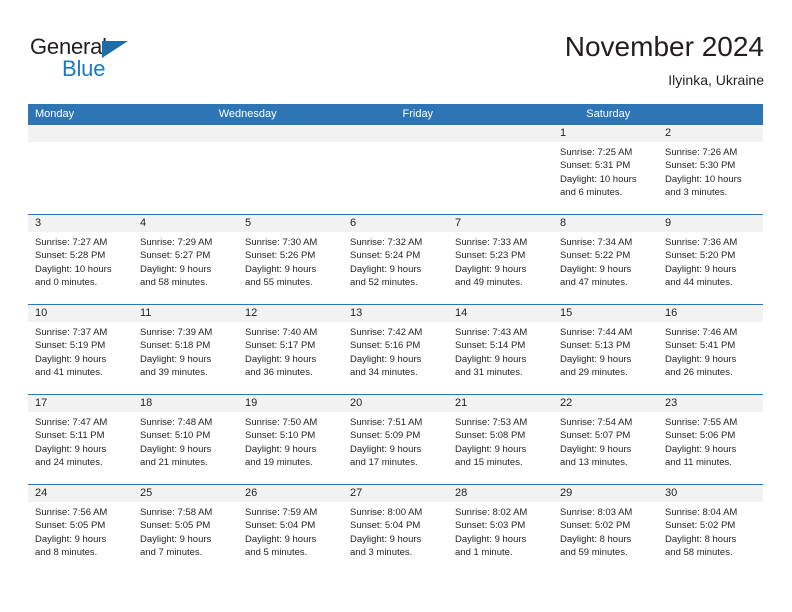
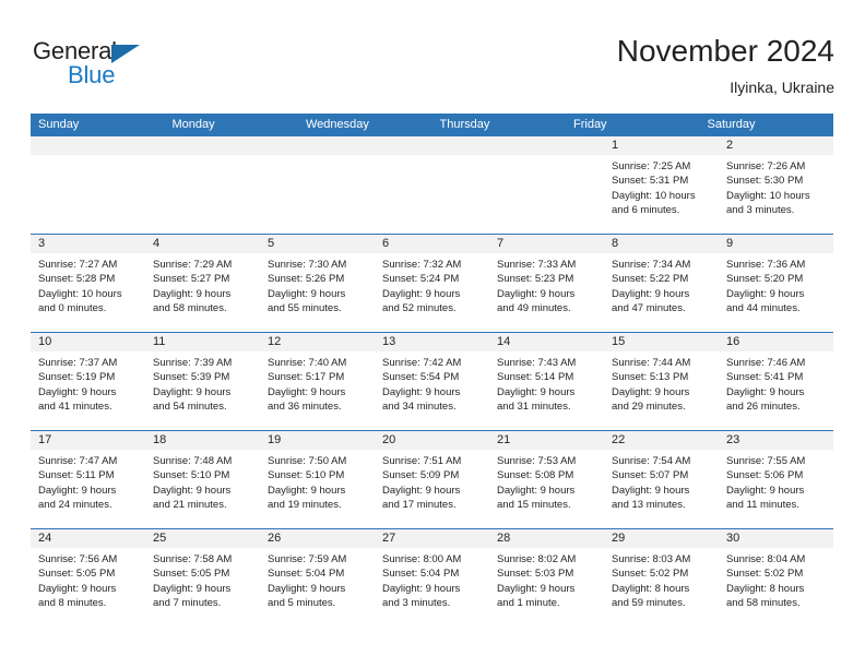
  General
  Blue
  November 2024
  Ilyinka, Ukraine
+ Sunday
  Monday
  Wednesday
+ Thursday
  Friday
  Saturday
  1
  Sunrise: 7:25 AM
  Sunset: 5:31 PM
  Daylight: 10 hours
  and 6 minutes.
  2
  Sunrise: 7:26 AM
  Sunset: 5:30 PM
  Daylight: 10 hours
  and 3 minutes.
  3
  Sunrise: 7:27 AM
  Sunset: 5:28 PM
  Daylight: 10 hours
  and 0 minutes.
  4
  Sunrise: 7:29 AM
  Sunset: 5:27 PM
  Daylight: 9 hours
  and 58 minutes.
  5
  Sunrise: 7:30 AM
  Sunset: 5:26 PM
  Daylight: 9 hours
  and 55 minutes.
  6
  Sunrise: 7:32 AM
  Sunset: 5:24 PM
  Daylight: 9 hours
  and 52 minutes.
  7
  Sunrise: 7:33 AM
  Sunset: 5:23 PM
  Daylight: 9 hours
  and 49 minutes.
  8
  Sunrise: 7:34 AM
  Sunset: 5:22 PM
  Daylight: 9 hours
  and 47 minutes.
  9
  Sunrise: 7:36 AM
  Sunset: 5:20 PM
  Daylight: 9 hours
  and 44 minutes.
  10
  Sunrise: 7:37 AM
  Sunset: 5:19 PM
  Daylight: 9 hours
  and 41 minutes.
  11
  Sunrise: 7:39 AM
- Sunset: 5:18 PM
+ Sunset: 5:39 PM
  Daylight: 9 hours
- and 39 minutes.
+ and 54 minutes.
  12
  Sunrise: 7:40 AM
  Sunset: 5:17 PM
  Daylight: 9 hours
  and 36 minutes.
  13
  Sunrise: 7:42 AM
- Sunset: 5:16 PM
+ Sunset: 5:54 PM
  Daylight: 9 hours
  and 34 minutes.
  14
  Sunrise: 7:43 AM
  Sunset: 5:14 PM
  Daylight: 9 hours
  and 31 minutes.
  15
  Sunrise: 7:44 AM
  Sunset: 5:13 PM
  Daylight: 9 hours
  and 29 minutes.
  16
  Sunrise: 7:46 AM
  Sunset: 5:41 PM
  Daylight: 9 hours
  and 26 minutes.
  17
  Sunrise: 7:47 AM
  Sunset: 5:11 PM
  Daylight: 9 hours
  and 24 minutes.
  18
  Sunrise: 7:48 AM
  Sunset: 5:10 PM
  Daylight: 9 hours
  and 21 minutes.
  19
  Sunrise: 7:50 AM
  Sunset: 5:10 PM
  Daylight: 9 hours
  and 19 minutes.
  20
  Sunrise: 7:51 AM
  Sunset: 5:09 PM
  Daylight: 9 hours
  and 17 minutes.
  21
  Sunrise: 7:53 AM
  Sunset: 5:08 PM
  Daylight: 9 hours
  and 15 minutes.
  22
  Sunrise: 7:54 AM
  Sunset: 5:07 PM
  Daylight: 9 hours
  and 13 minutes.
  23
  Sunrise: 7:55 AM
  Sunset: 5:06 PM
  Daylight: 9 hours
  and 11 minutes.
  24
  Sunrise: 7:56 AM
  Sunset: 5:05 PM
  Daylight: 9 hours
  and 8 minutes.
  25
  Sunrise: 7:58 AM
  Sunset: 5:05 PM
  Daylight: 9 hours
  and 7 minutes.
  26
  Sunrise: 7:59 AM
  Sunset: 5:04 PM
  Daylight: 9 hours
  and 5 minutes.
  27
  Sunrise: 8:00 AM
  Sunset: 5:04 PM
  Daylight: 9 hours
  and 3 minutes.
  28
  Sunrise: 8:02 AM
  Sunset: 5:03 PM
  Daylight: 9 hours
  and 1 minute.
  29
  Sunrise: 8:03 AM
  Sunset: 5:02 PM
  Daylight: 8 hours
  and 59 minutes.
  30
  Sunrise: 8:04 AM
  Sunset: 5:02 PM
  Daylight: 8 hours
  and 58 minutes.
